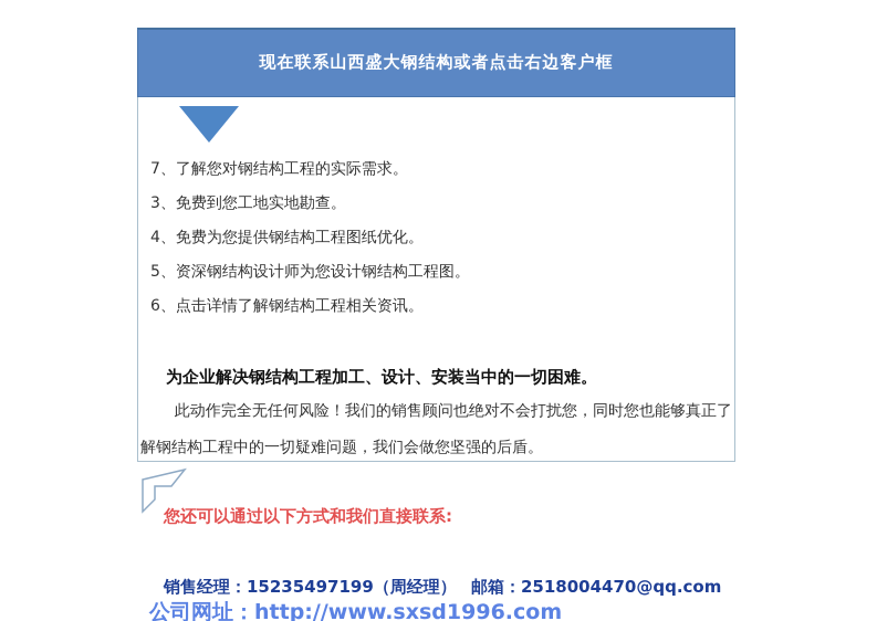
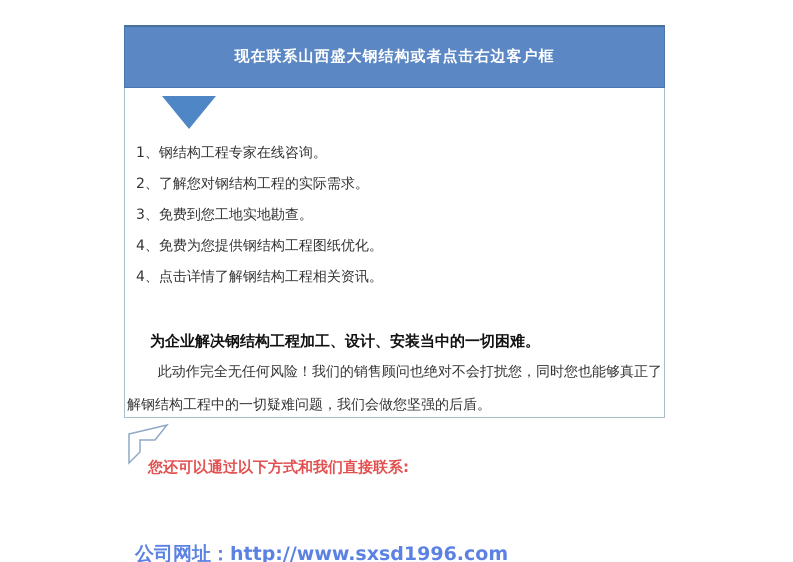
  现在联系山西盛大钢结构或者点击右边客户框
+ 1、钢结构工程专家在线咨询。
- 7、了解您对钢结构工程的实际需求。
+ 2、了解您对钢结构工程的实际需求。
  3、免费到您工地实地勘查。
  4、免费为您提供钢结构工程图纸优化。
- 5、资深钢结构设计师为您设计钢结构工程图。
- 6、点击详情了解钢结构工程相关资讯。
+ 4、点击详情了解钢结构工程相关资讯。
  为企业解决钢结构工程加工、设计、安装当中的一切困难。
  此动作完全无任何风险！我们的销售顾问也绝对不会打扰您，同时您也能够真正了解钢结构工程中的一切疑难问题，我们会做您坚强的后盾。
  您还可以通过以下方式和我们直接联系:
- 销售经理：15235497199（周经理） 邮箱：2518004470@qq.com
  公司网址：http://www.sxsd1996.com
